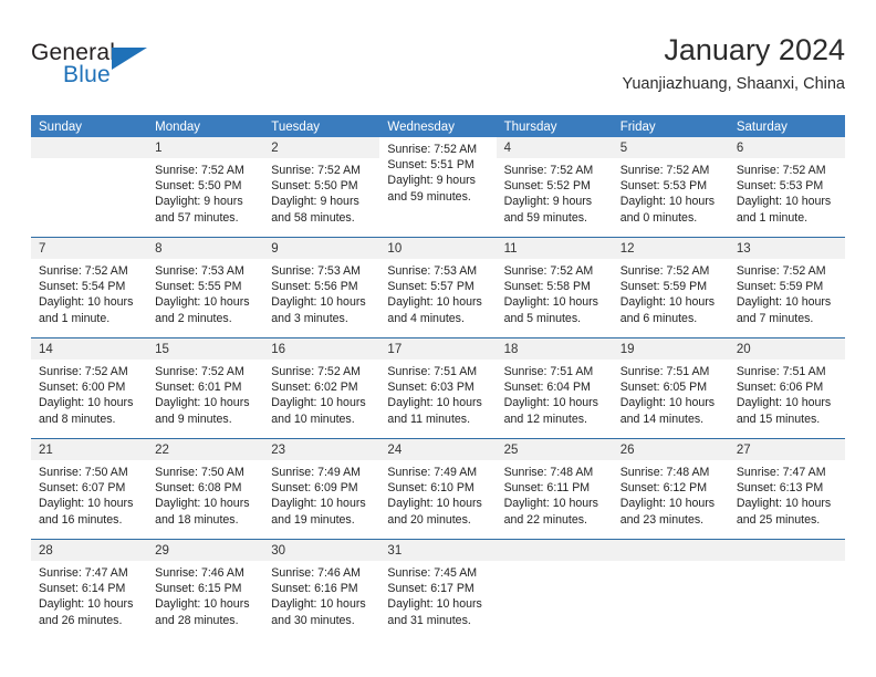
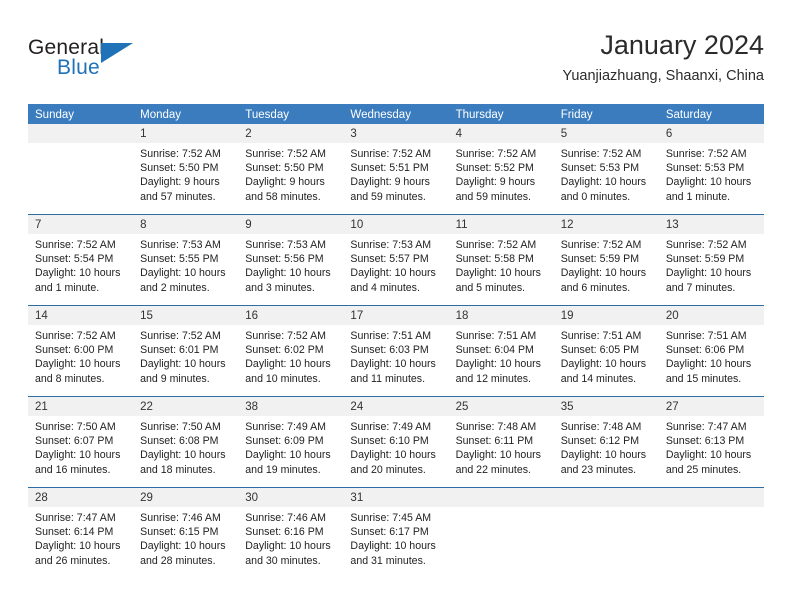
  General
  Blue
  January 2024
  Yuanjiazhuang, Shaanxi, China
  Sunday
  Monday
  Tuesday
  Wednesday
  Thursday
  Friday
  Saturday
  1
  Sunrise: 7:52 AM
  Sunset: 5:50 PM
  Daylight: 9 hours
  and 57 minutes.
  2
  Sunrise: 7:52 AM
  Sunset: 5:50 PM
  Daylight: 9 hours
  and 58 minutes.
+ 3
  Sunrise: 7:52 AM
  Sunset: 5:51 PM
  Daylight: 9 hours
  and 59 minutes.
  4
  Sunrise: 7:52 AM
  Sunset: 5:52 PM
  Daylight: 9 hours
  and 59 minutes.
  5
  Sunrise: 7:52 AM
  Sunset: 5:53 PM
  Daylight: 10 hours
  and 0 minutes.
  6
  Sunrise: 7:52 AM
  Sunset: 5:53 PM
  Daylight: 10 hours
  and 1 minute.
  7
  Sunrise: 7:52 AM
  Sunset: 5:54 PM
  Daylight: 10 hours
  and 1 minute.
  8
  Sunrise: 7:53 AM
  Sunset: 5:55 PM
  Daylight: 10 hours
  and 2 minutes.
  9
  Sunrise: 7:53 AM
  Sunset: 5:56 PM
  Daylight: 10 hours
  and 3 minutes.
  10
  Sunrise: 7:53 AM
  Sunset: 5:57 PM
  Daylight: 10 hours
  and 4 minutes.
  11
  Sunrise: 7:52 AM
  Sunset: 5:58 PM
  Daylight: 10 hours
  and 5 minutes.
  12
  Sunrise: 7:52 AM
  Sunset: 5:59 PM
  Daylight: 10 hours
  and 6 minutes.
  13
  Sunrise: 7:52 AM
  Sunset: 5:59 PM
  Daylight: 10 hours
  and 7 minutes.
  14
  Sunrise: 7:52 AM
  Sunset: 6:00 PM
  Daylight: 10 hours
  and 8 minutes.
  15
  Sunrise: 7:52 AM
  Sunset: 6:01 PM
  Daylight: 10 hours
  and 9 minutes.
  16
  Sunrise: 7:52 AM
  Sunset: 6:02 PM
  Daylight: 10 hours
  and 10 minutes.
  17
  Sunrise: 7:51 AM
  Sunset: 6:03 PM
  Daylight: 10 hours
  and 11 minutes.
  18
  Sunrise: 7:51 AM
  Sunset: 6:04 PM
  Daylight: 10 hours
  and 12 minutes.
  19
  Sunrise: 7:51 AM
  Sunset: 6:05 PM
  Daylight: 10 hours
  and 14 minutes.
  20
  Sunrise: 7:51 AM
  Sunset: 6:06 PM
  Daylight: 10 hours
  and 15 minutes.
  21
  Sunrise: 7:50 AM
  Sunset: 6:07 PM
  Daylight: 10 hours
  and 16 minutes.
  22
  Sunrise: 7:50 AM
  Sunset: 6:08 PM
  Daylight: 10 hours
  and 18 minutes.
- 23
+ 38
  Sunrise: 7:49 AM
  Sunset: 6:09 PM
  Daylight: 10 hours
  and 19 minutes.
  24
  Sunrise: 7:49 AM
  Sunset: 6:10 PM
  Daylight: 10 hours
  and 20 minutes.
  25
  Sunrise: 7:48 AM
  Sunset: 6:11 PM
  Daylight: 10 hours
  and 22 minutes.
- 26
+ 35
  Sunrise: 7:48 AM
  Sunset: 6:12 PM
  Daylight: 10 hours
  and 23 minutes.
  27
  Sunrise: 7:47 AM
  Sunset: 6:13 PM
  Daylight: 10 hours
  and 25 minutes.
  28
  Sunrise: 7:47 AM
  Sunset: 6:14 PM
  Daylight: 10 hours
  and 26 minutes.
  29
  Sunrise: 7:46 AM
  Sunset: 6:15 PM
  Daylight: 10 hours
  and 28 minutes.
  30
  Sunrise: 7:46 AM
  Sunset: 6:16 PM
  Daylight: 10 hours
  and 30 minutes.
  31
  Sunrise: 7:45 AM
  Sunset: 6:17 PM
  Daylight: 10 hours
  and 31 minutes.
